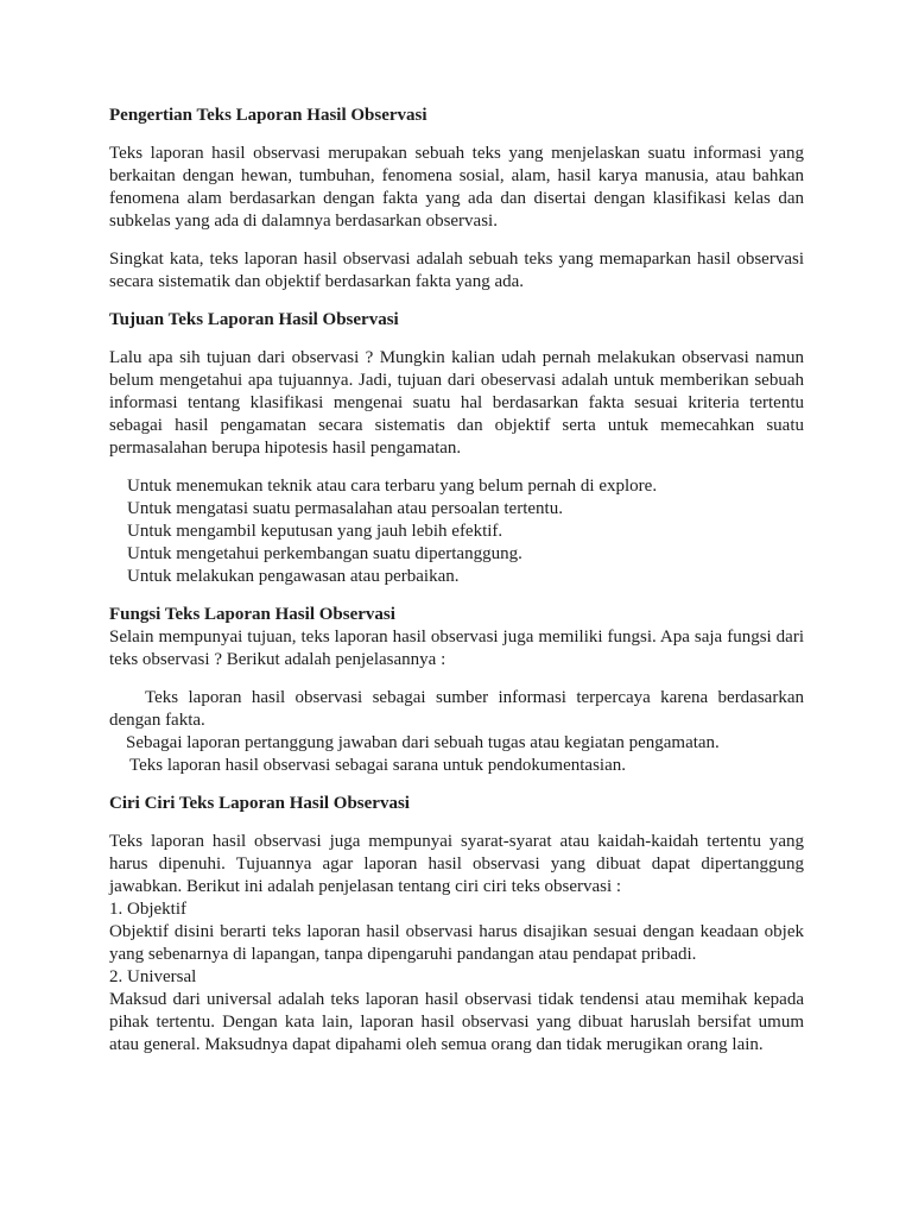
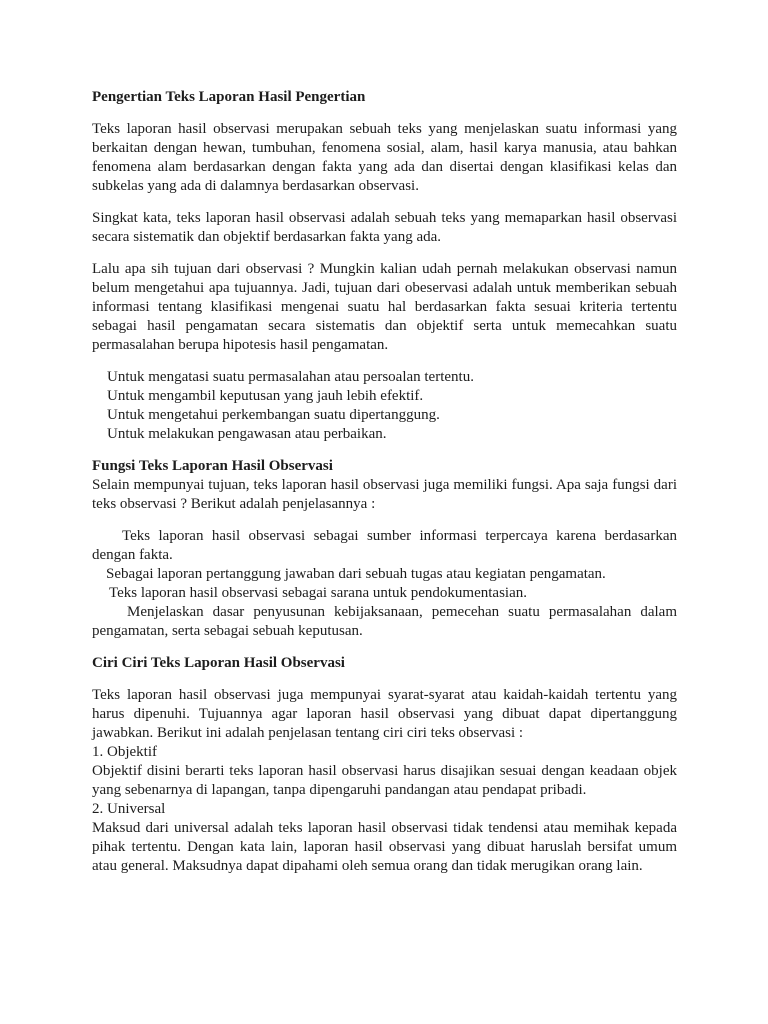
- Pengertian Teks Laporan Hasil Observasi
+ Pengertian Teks Laporan Hasil Pengertian
  Teks laporan hasil observasi merupakan sebuah teks yang menjelaskan suatu informasi yang berkaitan dengan hewan, tumbuhan, fenomena sosial, alam, hasil karya manusia, atau bahkan fenomena alam berdasarkan dengan fakta yang ada dan disertai dengan klasifikasi kelas dan subkelas yang ada di dalamnya berdasarkan observasi.
  Singkat kata, teks laporan hasil observasi adalah sebuah teks yang memaparkan hasil observasi secara sistematik dan objektif berdasarkan fakta yang ada.
- Tujuan Teks Laporan Hasil Observasi
  Lalu apa sih tujuan dari observasi ? Mungkin kalian udah pernah melakukan observasi namun belum mengetahui apa tujuannya. Jadi, tujuan dari obeservasi adalah untuk memberikan sebuah informasi tentang klasifikasi mengenai suatu hal berdasarkan fakta sesuai kriteria tertentu sebagai hasil pengamatan secara sistematis dan objektif serta untuk memecahkan suatu permasalahan berupa hipotesis hasil pengamatan.
- Untuk menemukan teknik atau cara terbaru yang belum pernah di explore.
  Untuk mengatasi suatu permasalahan atau persoalan tertentu.
  Untuk mengambil keputusan yang jauh lebih efektif.
  Untuk mengetahui perkembangan suatu dipertanggung.
  Untuk melakukan pengawasan atau perbaikan.
  Fungsi Teks Laporan Hasil Observasi
  Selain mempunyai tujuan, teks laporan hasil observasi juga memiliki fungsi. Apa saja fungsi dari teks observasi ? Berikut adalah penjelasannya :
  Teks laporan hasil observasi sebagai sumber informasi terpercaya karena berdasarkan dengan fakta.
  Sebagai laporan pertanggung jawaban dari sebuah tugas atau kegiatan pengamatan.
  Teks laporan hasil observasi sebagai sarana untuk pendokumentasian.
+ Menjelaskan dasar penyusunan kebijaksanaan, pemecehan suatu permasalahan dalam pengamatan, serta sebagai sebuah keputusan.
  Ciri Ciri Teks Laporan Hasil Observasi
  Teks laporan hasil observasi juga mempunyai syarat-syarat atau kaidah-kaidah tertentu yang harus dipenuhi. Tujuannya agar laporan hasil observasi yang dibuat dapat dipertanggung jawabkan. Berikut ini adalah penjelasan tentang ciri ciri teks observasi :
  1. Objektif
  Objektif disini berarti teks laporan hasil observasi harus disajikan sesuai dengan keadaan objek yang sebenarnya di lapangan, tanpa dipengaruhi pandangan atau pendapat pribadi.
  2. Universal
  Maksud dari universal adalah teks laporan hasil observasi tidak tendensi atau memihak kepada pihak tertentu. Dengan kata lain, laporan hasil observasi yang dibuat haruslah bersifat umum atau general. Maksudnya dapat dipahami oleh semua orang dan tidak merugikan orang lain.
